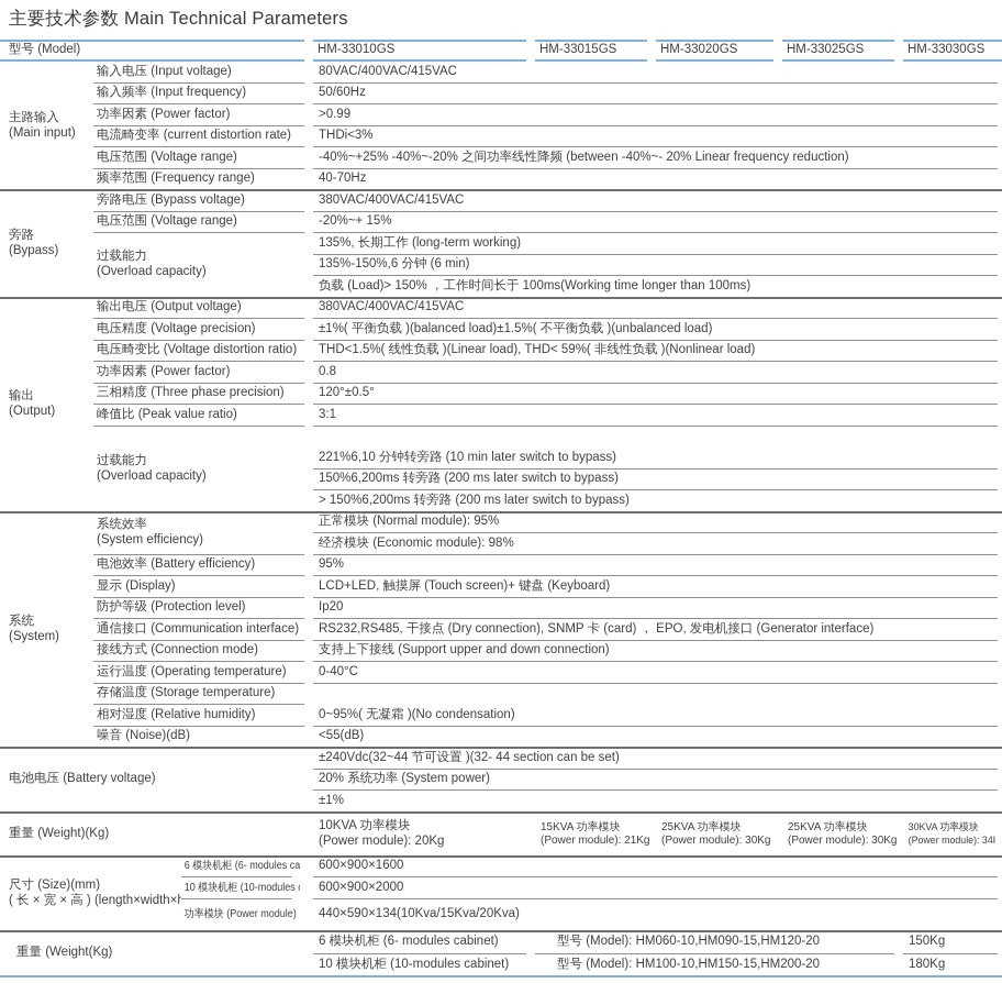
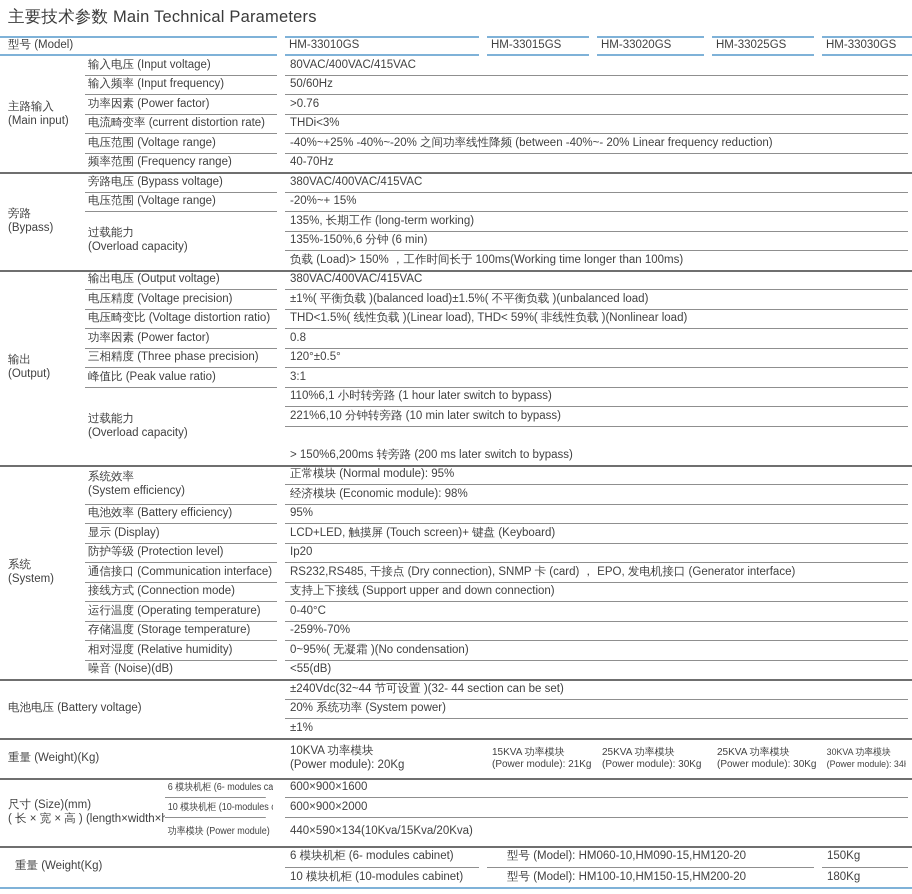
  主要技术参数 Main Technical Parameters
  型号 (Model)
  HM-33010GS
  HM-33015GS
  HM-33020GS
  HM-33025GS
  HM-33030GS
  主路输入
  (Main input)
  输入电压 (Input voltage)
  80VAC/400VAC/415VAC
  输入频率 (Input frequency)
  50/60Hz
  功率因素 (Power factor)
- >0.99
+ >0.76
  电流畸变率 (current distortion rate)
  THDi<3%
  电压范围 (Voltage range)
  -40%~+25% -40%~-20% 之间功率线性降频 (between -40%~- 20% Linear frequency reduction)
  频率范围 (Frequency range)
  40-70Hz
  旁路
  (Bypass)
  旁路电压 (Bypass voltage)
  380VAC/400VAC/415VAC
  电压范围 (Voltage range)
  -20%~+ 15%
  过载能力
  (Overload capacity)
  135%, 长期工作 (long-term working)
  135%-150%,6 分钟 (6 min)
  负载 (Load)> 150% ，工作时间长于 100ms(Working time longer than 100ms)
  输出
  (Output)
  输出电压 (Output voltage)
  380VAC/400VAC/415VAC
  电压精度 (Voltage precision)
  ±1%( 平衡负载 )(balanced load)±1.5%( 不平衡负载 )(unbalanced load)
  电压畸变比 (Voltage distortion ratio)
  THD<1.5%( 线性负载 )(Linear load), THD< 59%( 非线性负载 )(Nonlinear load)
  功率因素 (Power factor)
  0.8
  三相精度 (Three phase precision)
  120°±0.5°
  峰值比 (Peak value ratio)
  3:1
  过载能力
  (Overload capacity)
+ 110%6,1 小时转旁路 (1 hour later switch to bypass)
  221%6,10 分钟转旁路 (10 min later switch to bypass)
- 150%6,200ms 转旁路 (200 ms later switch to bypass)
  > 150%6,200ms 转旁路 (200 ms later switch to bypass)
  系统
  (System)
  系统效率
  (System efficiency)
  正常模块 (Normal module): 95%
  经济模块 (Economic module): 98%
  电池效率 (Battery efficiency)
  95%
  显示 (Display)
  LCD+LED, 触摸屏 (Touch screen)+ 键盘 (Keyboard)
  防护等级 (Protection level)
  Ip20
  通信接口 (Communication interface)
  RS232,RS485, 干接点 (Dry connection), SNMP 卡 (card) ， EPO, 发电机接口 (Generator interface)
  接线方式 (Connection mode)
  支持上下接线 (Support upper and down connection)
  运行温度 (Operating temperature)
  0-40°C
  存储温度 (Storage temperature)
+ -259%-70%
  相对湿度 (Relative humidity)
  0~95%( 无凝霜 )(No condensation)
  噪音 (Noise)(dB)
  <55(dB)
  电池电压 (Battery voltage)
  ±240Vdc(32~44 节可设置 )(32- 44 section can be set)
  20% 系统功率 (System power)
  ±1%
  重量 (Weight)(Kg)
  10KVA 功率模块
  (Power module): 20Kg
  15KVA 功率模块
  (Power module): 21Kg
  25KVA 功率模块
  (Power module): 30Kg
  25KVA 功率模块
  (Power module): 30Kg
  30KVA 功率模块
  (Power module): 34
  尺寸 (Size)(mm)
  ( 长 × 宽 × 高 ) (length×width×h
  6 模块机柜 (6- modules ca
  600×900×1600
  600×900×2000
  功率模块 (Power module)
  440×590×134(10Kva/15Kva/20Kva)
  重量 (Weight(Kg)
  6 模块机柜 (6- modules cabinet)
  型号 (Model): HM060-10,HM090-15,HM120-20
  150Kg
  10 模块机柜 (10-modules cabinet)
  型号 (Model): HM100-10,HM150-15,HM200-20
  180Kg
